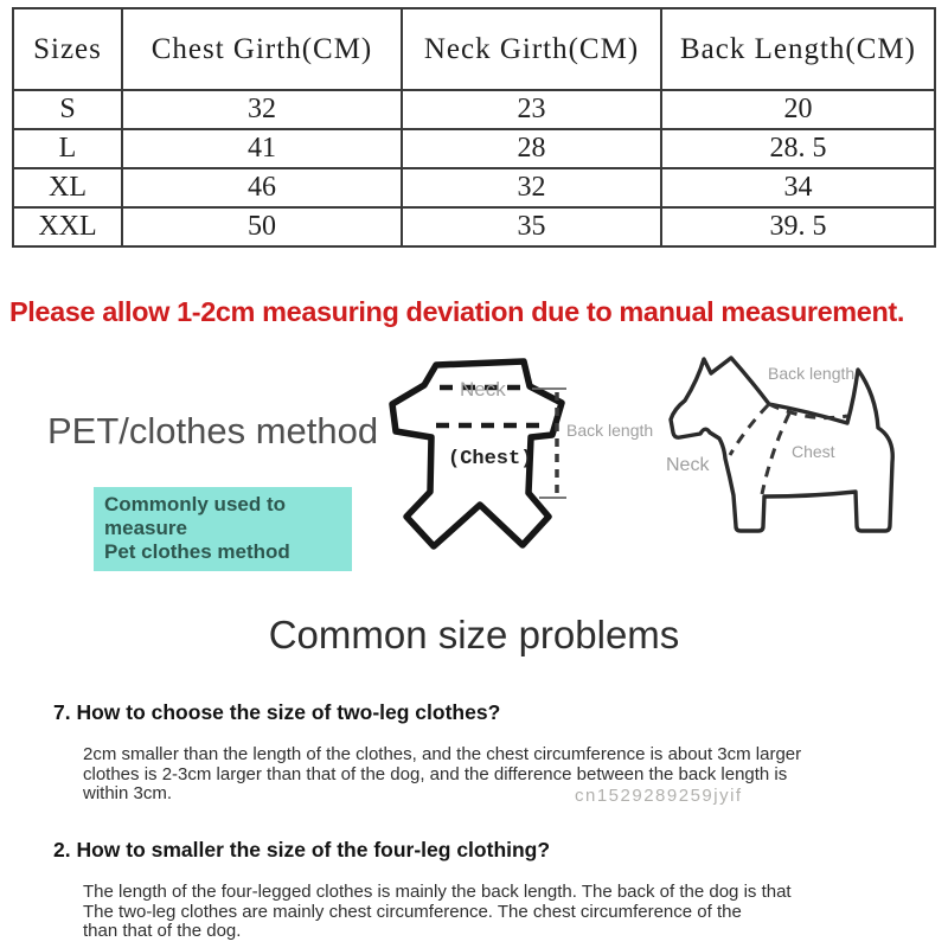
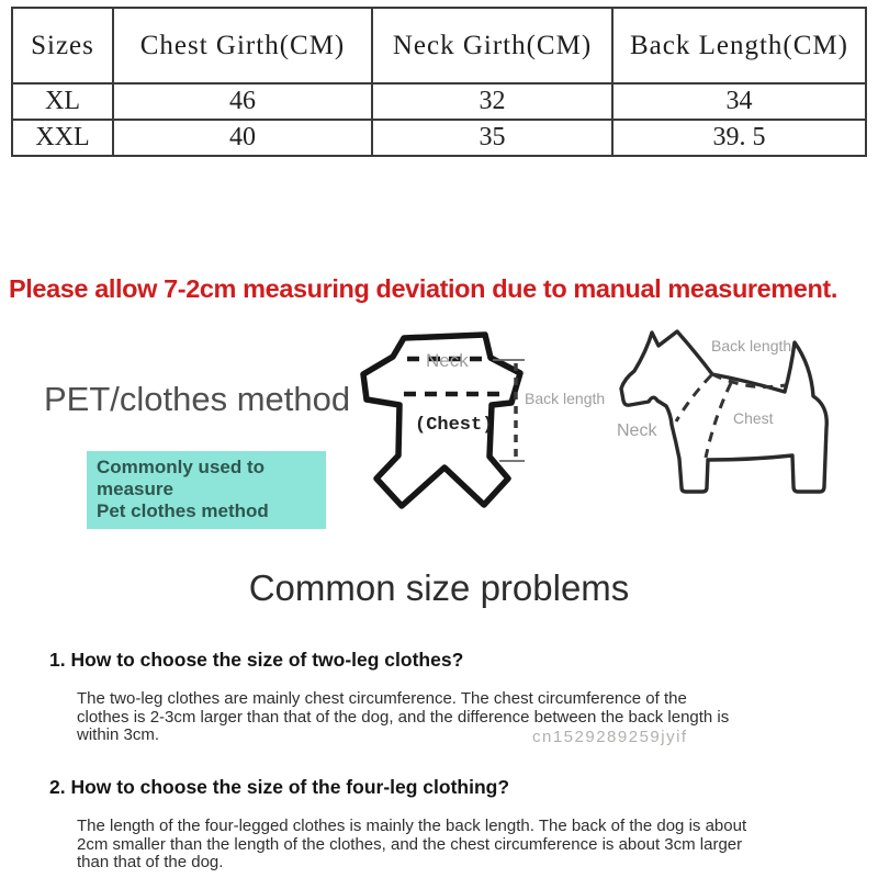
  Sizes	Chest Girth(CM)	Neck Girth(CM)	Back Length(CM)
- S	32	23	20
- L	41	28	28. 5
  XL	46	32	34
- XXL	50	35	39. 5
+ XXL	40	35	39. 5
- Please allow 1-2cm measuring deviation due to manual measurement.
+ Please allow 7-2cm measuring deviation due to manual measurement.
  PET/clothes method
  Commonly used to measure
  Pet clothes method
  Neck
  (Chest)
  Back length
  Back length
  Neck
  Chest
  Common size problems
- 7. How to choose the size of two-leg clothes?
+ 1. How to choose the size of two-leg clothes?
- 2cm smaller than the length of the clothes, and the chest circumference is about 3cm larger
+ The two-leg clothes are mainly chest circumference. The chest circumference of the
  clothes is 2-3cm larger than that of the dog, and the difference between the back length is
  within 3cm.
  cn1529289259jyif
- 2. How to smaller the size of the four-leg clothing?
+ 2. How to choose the size of the four-leg clothing?
- The length of the four-legged clothes is mainly the back length. The back of the dog is that
+ The length of the four-legged clothes is mainly the back length. The back of the dog is about
- The two-leg clothes are mainly chest circumference. The chest circumference of the
+ 2cm smaller than the length of the clothes, and the chest circumference is about 3cm larger
  than that of the dog.
